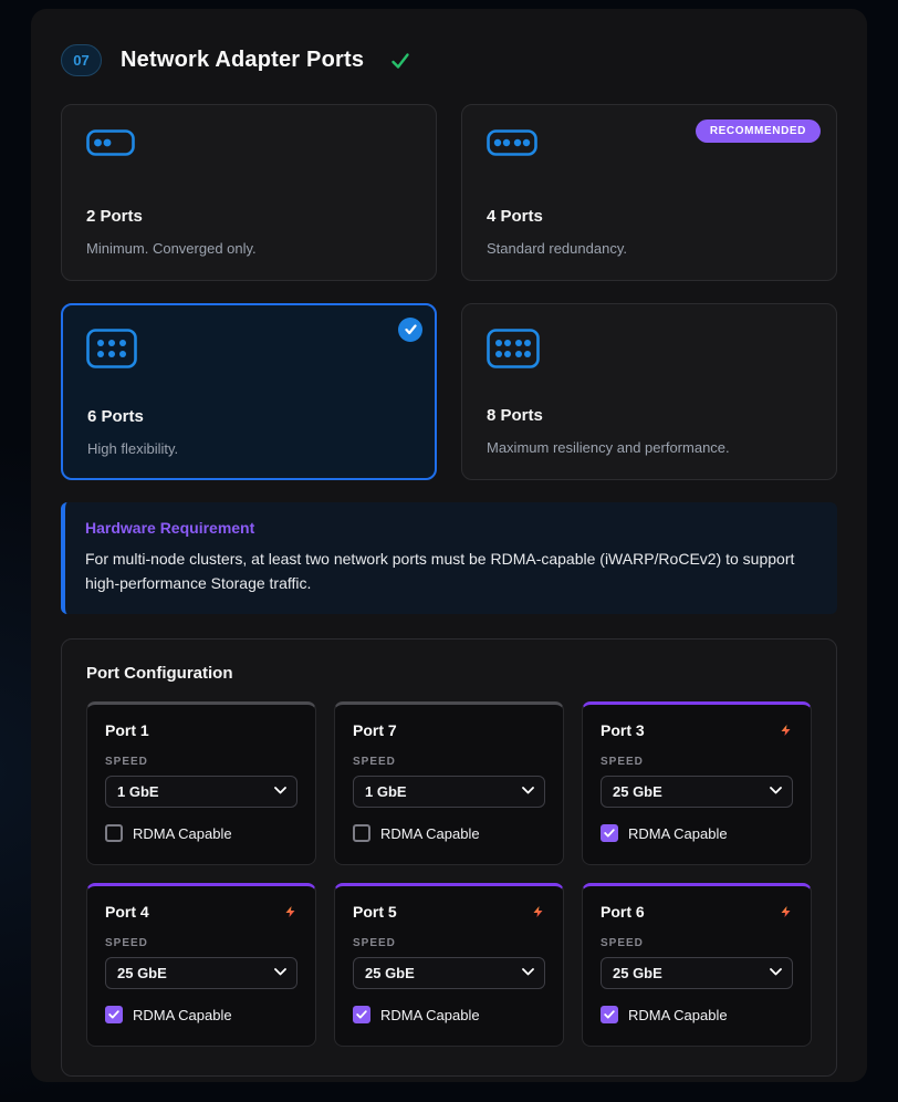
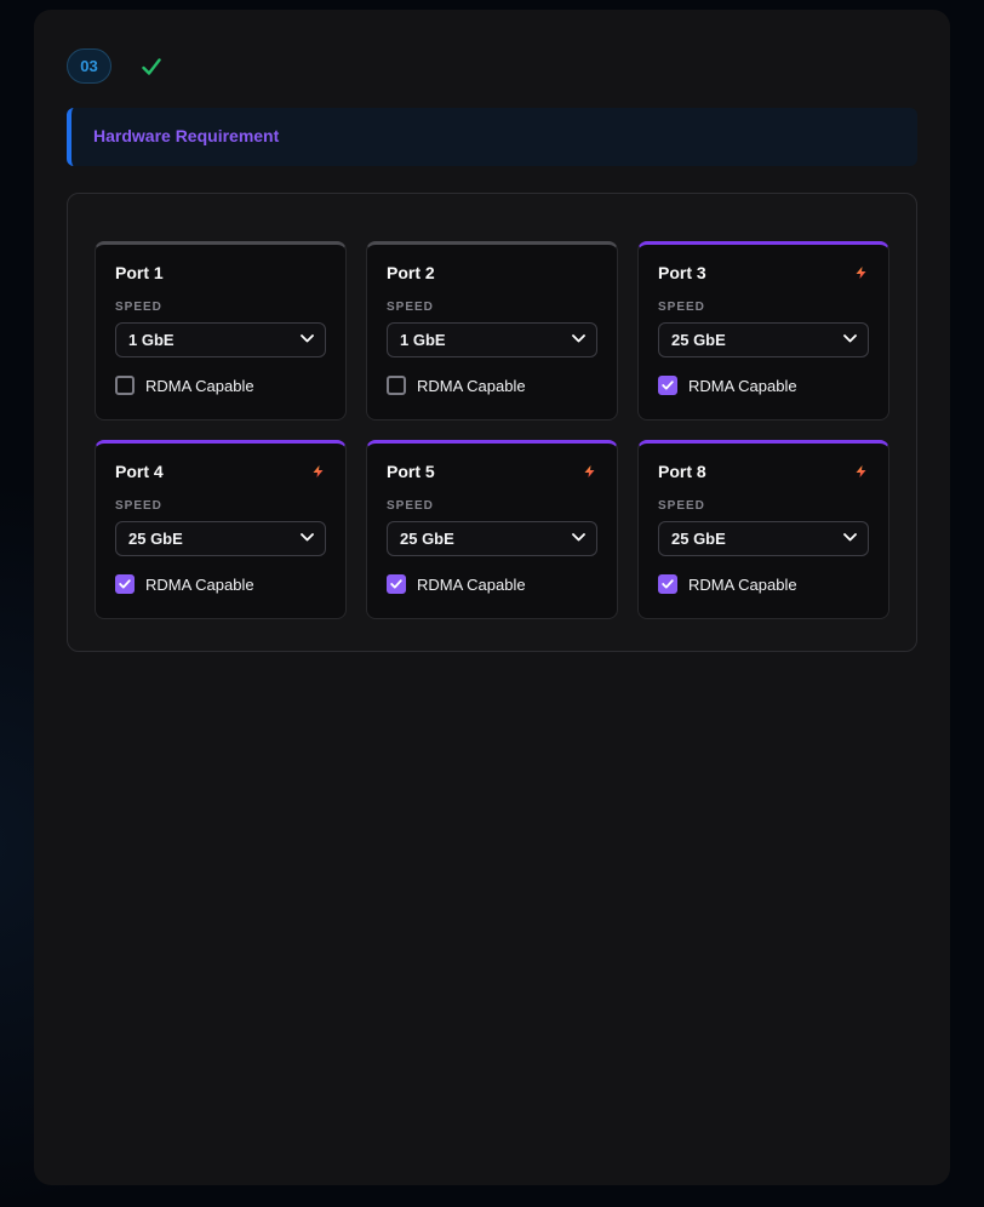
- 07
+ 03
- Network Adapter Ports
- 2 Ports
- Minimum. Converged only.
- RECOMMENDED
- 4 Ports
- Standard redundancy.
- 6 Ports
- High flexibility.
- 8 Ports
- Maximum resiliency and performance.
  Hardware Requirement
- For multi-node clusters, at least two network ports must be RDMA-capable (iWARP/RoCEv2) to support high-performance Storage traffic.
- Port Configuration
  Port 1
  SPEED
  1 GbE
  RDMA Capable
- Port 7
+ Port 2
  SPEED
  1 GbE
  RDMA Capable
  Port 3
  SPEED
  25 GbE
  RDMA Capable
  Port 4
  SPEED
  25 GbE
  RDMA Capable
  Port 5
  SPEED
  25 GbE
  RDMA Capable
- Port 6
+ Port 8
  SPEED
  25 GbE
  RDMA Capable
